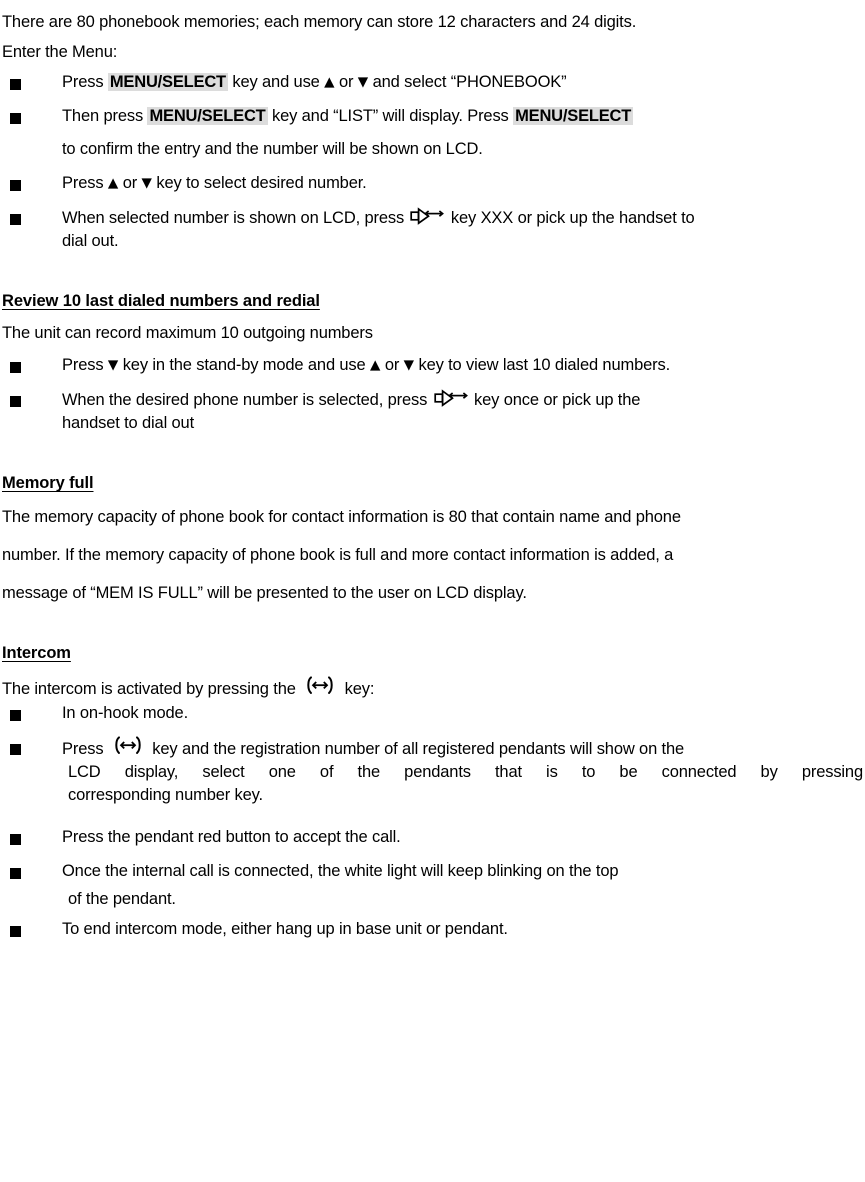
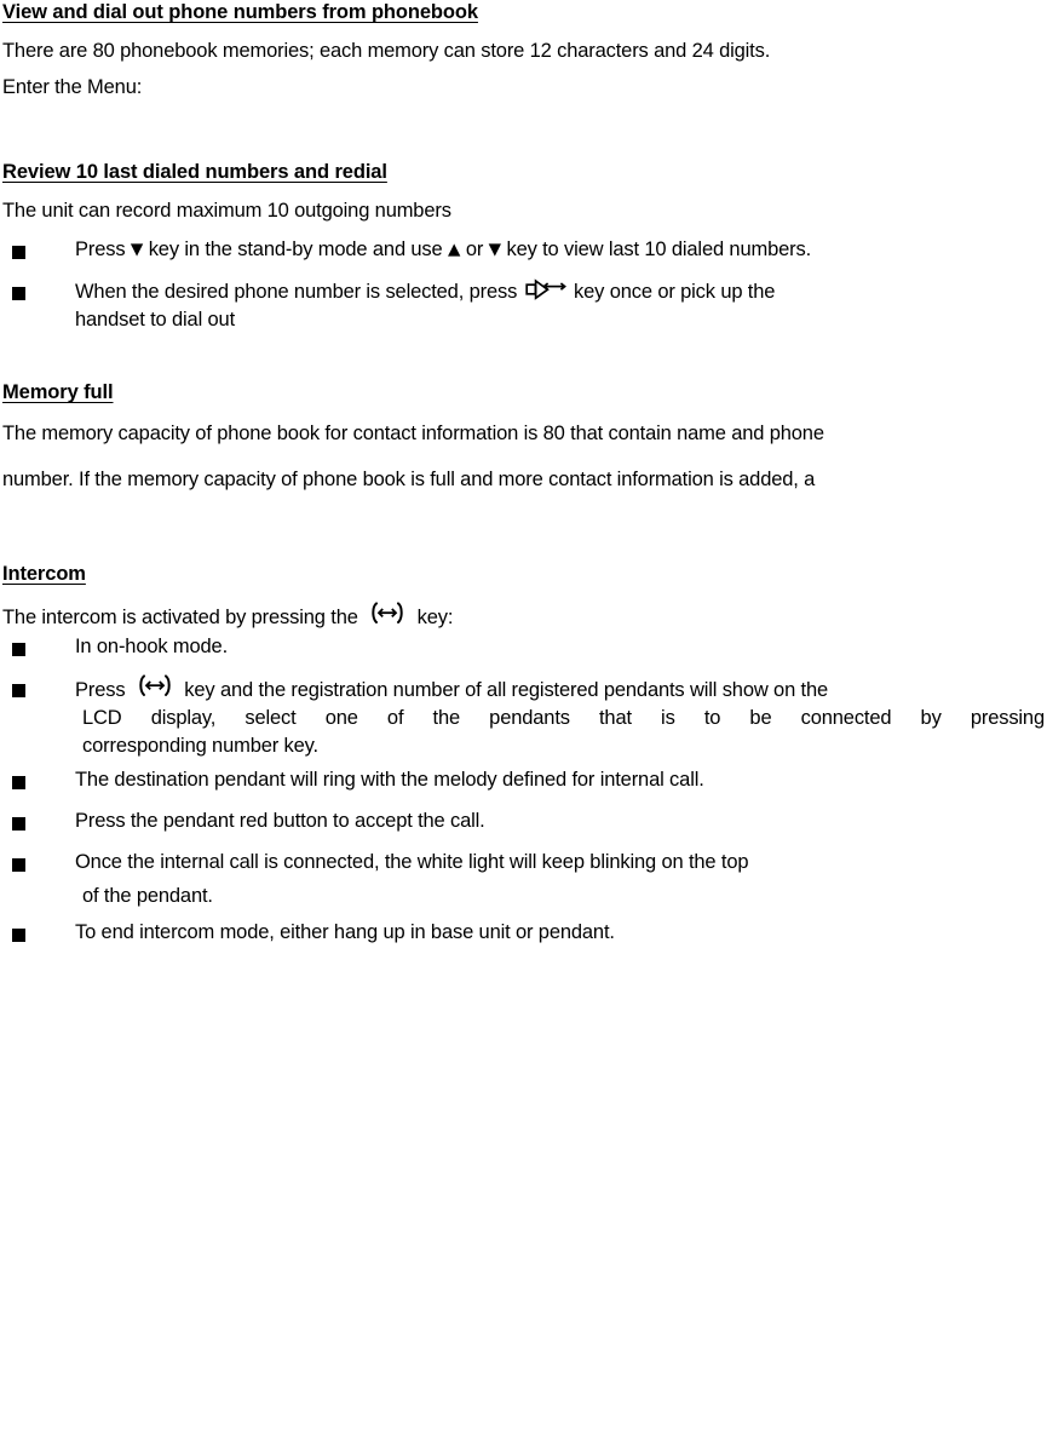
+ View and dial out phone numbers from phonebook
  There are 80 phonebook memories; each memory can store 12 characters and 24 digits.
  Enter the Menu:
- Press MENU/SELECT key and use ▲ or ▼ and select “PHONEBOOK”
- Then press MENU/SELECT key and “LIST” will display. Press MENU/SELECT
- to confirm the entry and the number will be shown on LCD.
- Press ▲ or ▼ key to select desired number.
- When selected number is shown on LCD, press key XXX or pick up the handset to
- dial out.
  Review 10 last dialed numbers and redial
  The unit can record maximum 10 outgoing numbers
  Press ▼ key in the stand-by mode and use ▲ or ▼ key to view last 10 dialed numbers.
  When the desired phone number is selected, press key once or pick up the
  handset to dial out
  Memory full
  The memory capacity of phone book for contact information is 80 that contain name and phone
  number. If the memory capacity of phone book is full and more contact information is added, a
- message of “MEM IS FULL” will be presented to the user on LCD display.
  Intercom
  The intercom is activated by pressing the key:
  In on-hook mode.
  Press key and the registration number of all registered pendants will show on the
  LCD display, select one of the pendants that is to be connected by pressing
  corresponding number key.
+ The destination pendant will ring with the melody defined for internal call.
  Press the pendant red button to accept the call.
  Once the internal call is connected, the white light will keep blinking on the top
  of the pendant.
  To end intercom mode, either hang up in base unit or pendant.
